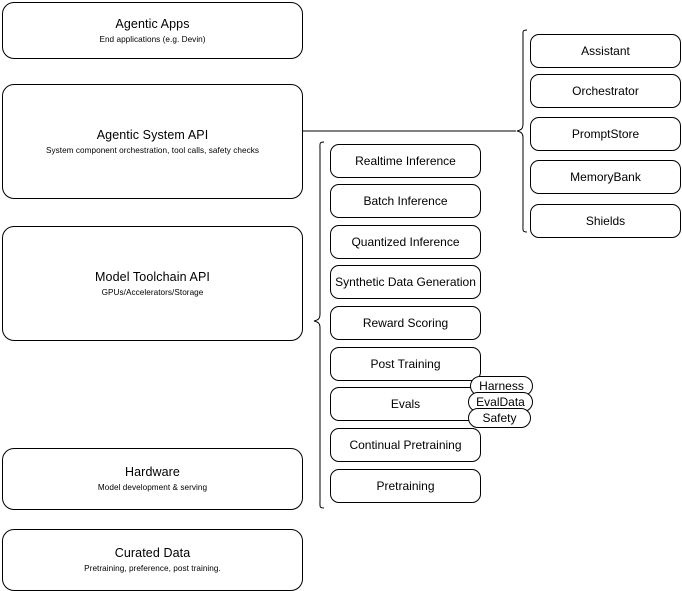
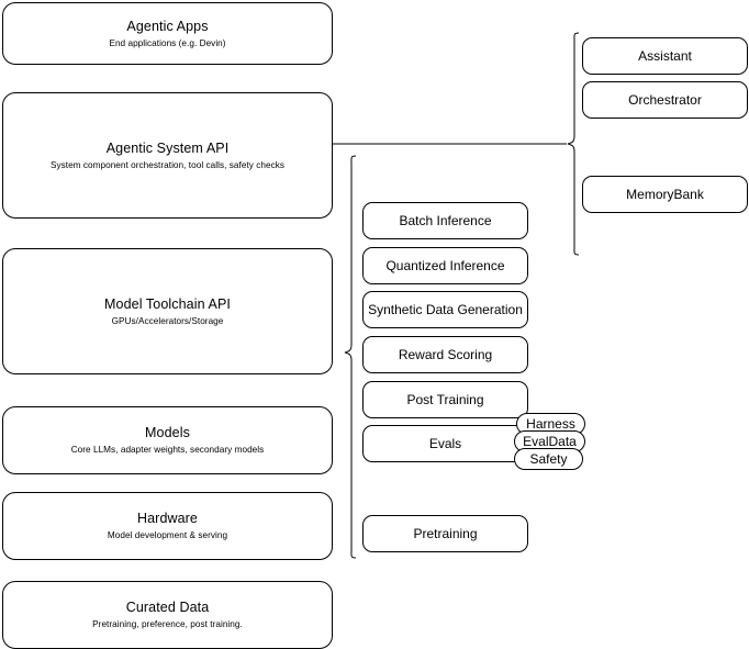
  Agentic Apps
  End applications (e.g. Devin)
  Agentic System API
  System component orchestration, tool calls, safety checks
  Model Toolchain API
  GPUs/Accelerators/Storage
+ Models
+ Core LLMs, adapter weights, secondary models
  Hardware
  Model development & serving
  Curated Data
  Pretraining, preference, post training.
- Realtime Inference
  Batch Inference
  Quantized Inference
  Synthetic Data Generation
  Reward Scoring
  Post Training
  Evals
- Continual Pretraining
  Pretraining
  Harness
  EvalData
  Safety
  Assistant
  Orchestrator
- PromptStore
  MemoryBank
- Shields
